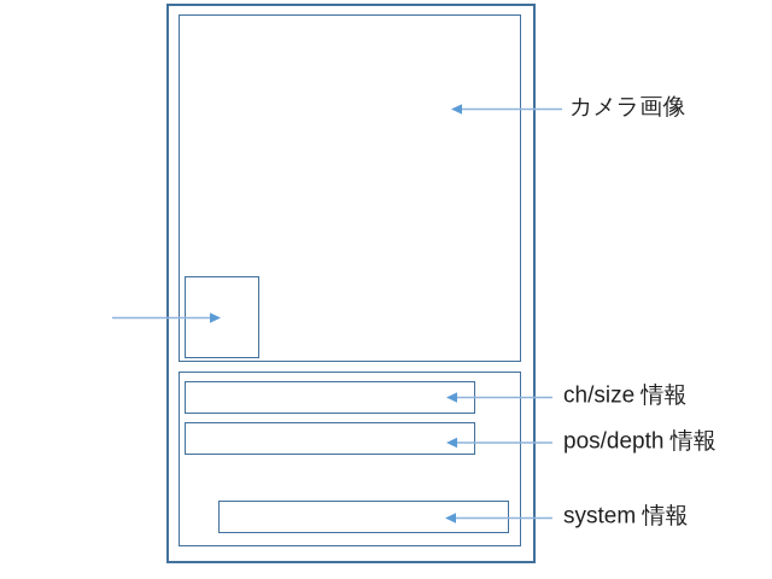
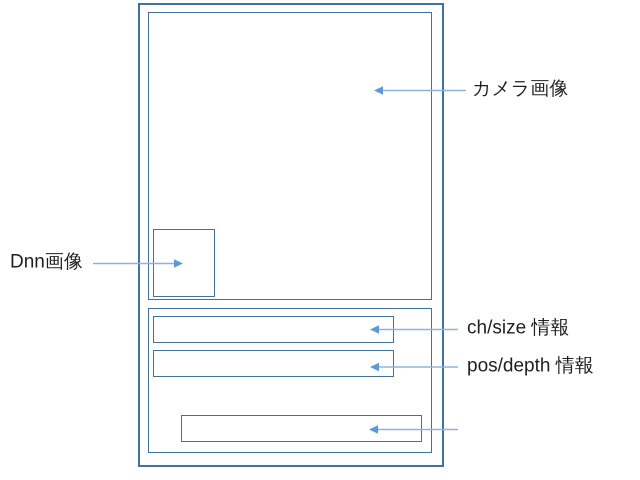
  カメラ画像
+ Dnn画像
  ch/size 情報
  pos/depth 情報
- system 情報
